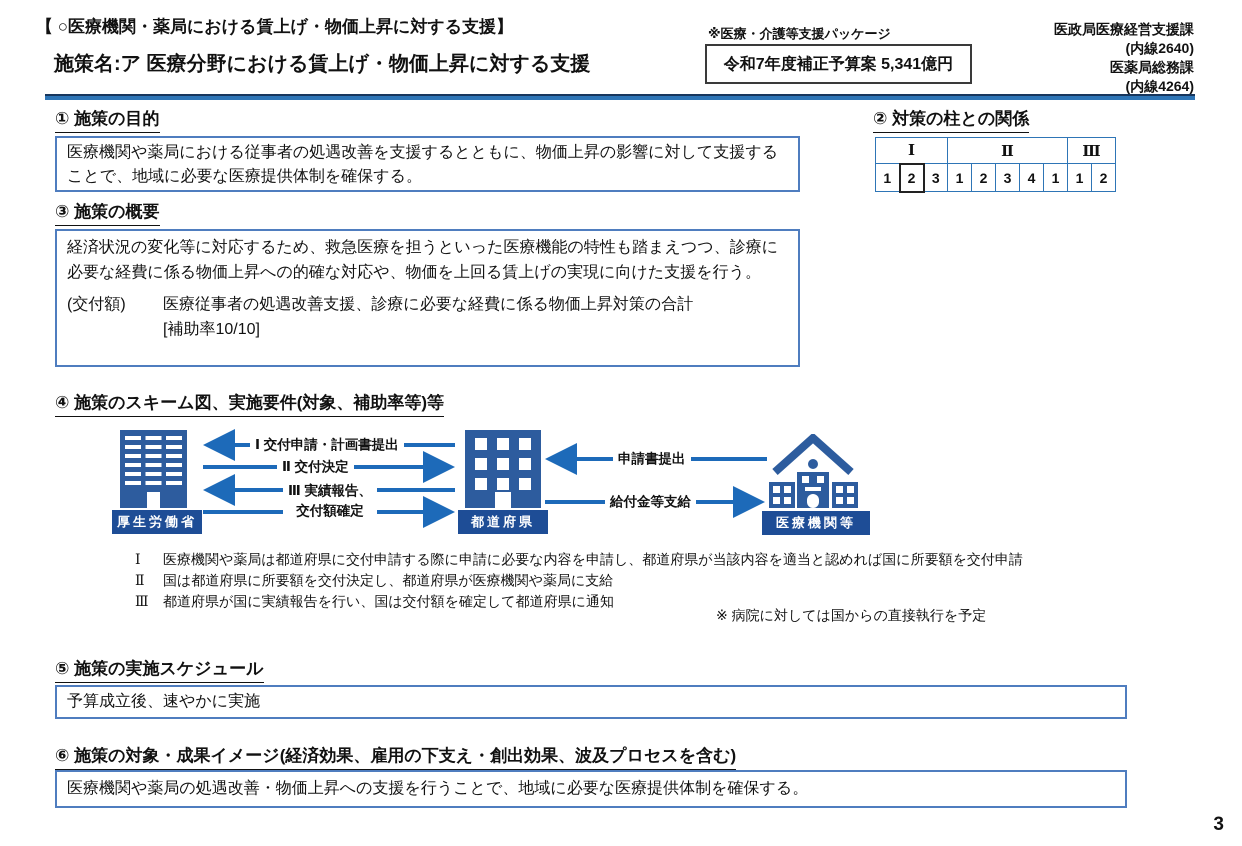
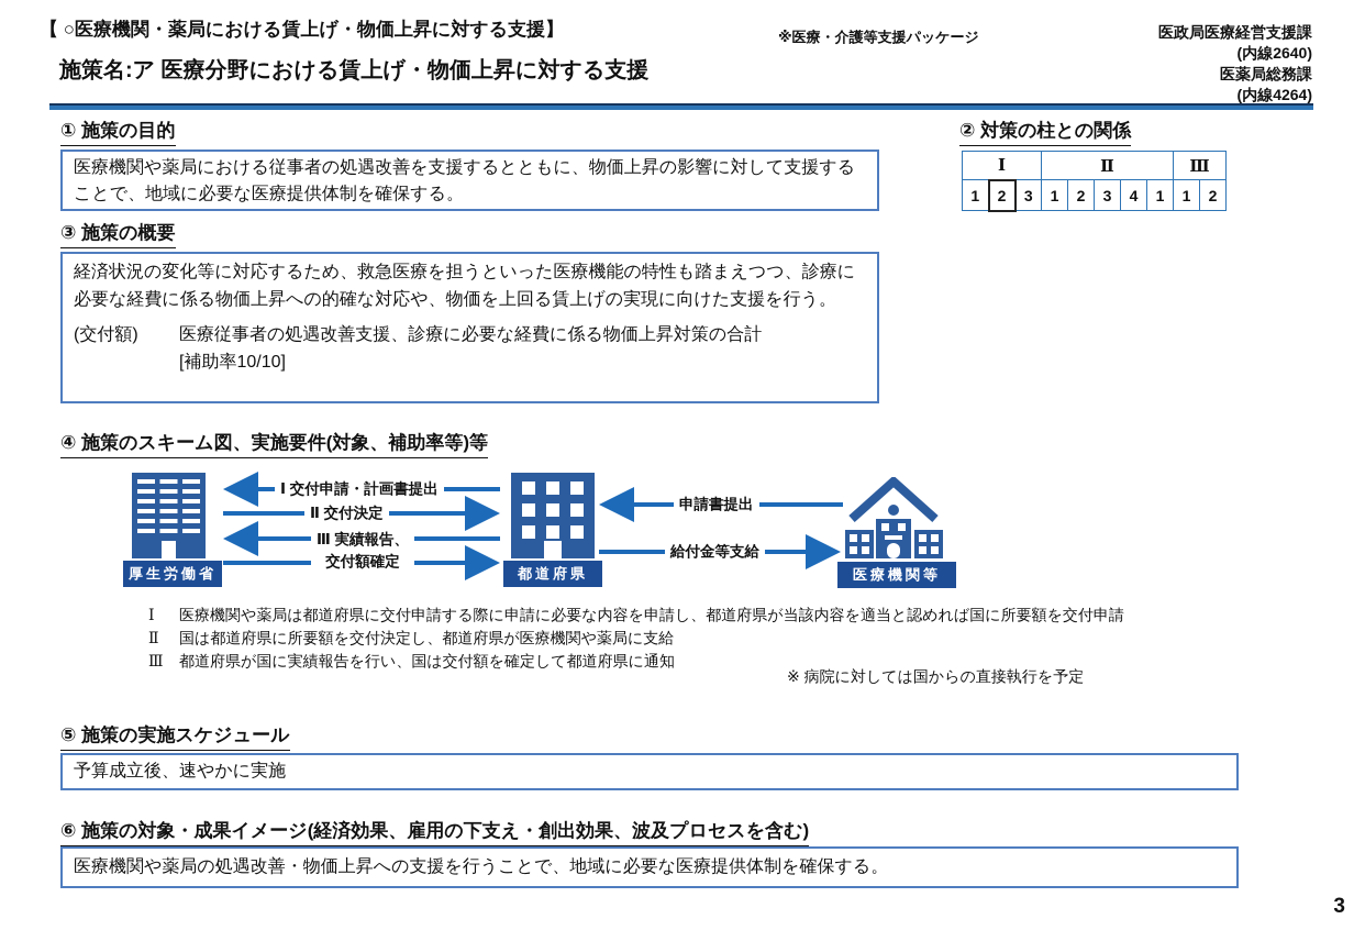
  【 ○医療機関・薬局における賃上げ・物価上昇に対する支援】
  施策名:ア 医療分野における賃上げ・物価上昇に対する支援
  ※医療・介護等支援パッケージ
- 令和7年度補正予算案 5,341億円
  医政局医療経営支援課
  (内線2640)
  医薬局総務課
  (内線4264)
  ① 施策の目的
  医療機関や薬局における従事者の処遇改善を支援するとともに、物価上昇の影響に対して支援することで、地域に必要な医療提供体制を確保する。
  ② 対策の柱との関係
  Ⅰ	Ⅱ	Ⅲ
  1	2	3	1	2	3	4	1	1	2
  ③ 施策の概要
  経済状況の変化等に対応するため、救急医療を担うといった医療機能の特性も踏まえつつ、診療に必要な経費に係る物価上昇への的確な対応や、物価を上回る賃上げの実現に向けた支援を行う。
  (交付額)
  医療従事者の処遇改善支援、診療に必要な経費に係る物価上昇対策の合計
  [補助率10/10]
  ④ 施策のスキーム図、実施要件(対象、補助率等)等
  厚生労働省
  都道府県
  医療機関等
  Ⅰ 交付申請・計画書提出
  Ⅱ 交付決定
  Ⅲ 実績報告、
  交付額確定
  申請書提出
  給付金等支給
  Ⅰ 医療機関や薬局は都道府県に交付申請する際に申請に必要な内容を申請し、都道府県が当該内容を適当と認めれば国に所要額を交付申請
  Ⅱ 国は都道府県に所要額を交付決定し、都道府県が医療機関や薬局に支給
  Ⅲ 都道府県が国に実績報告を行い、国は交付額を確定して都道府県に通知
  ※ 病院に対しては国からの直接執行を予定
  ⑤ 施策の実施スケジュール
  予算成立後、速やかに実施
  ⑥ 施策の対象・成果イメージ(経済効果、雇用の下支え・創出効果、波及プロセスを含む)
  医療機関や薬局の処遇改善・物価上昇への支援を行うことで、地域に必要な医療提供体制を確保する。
  3
